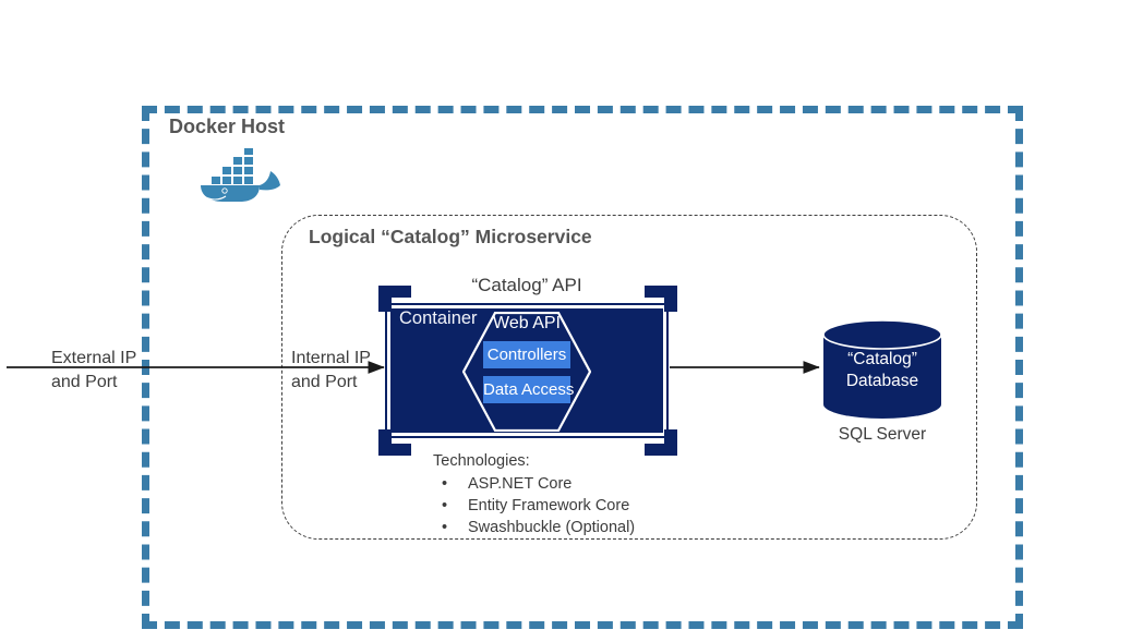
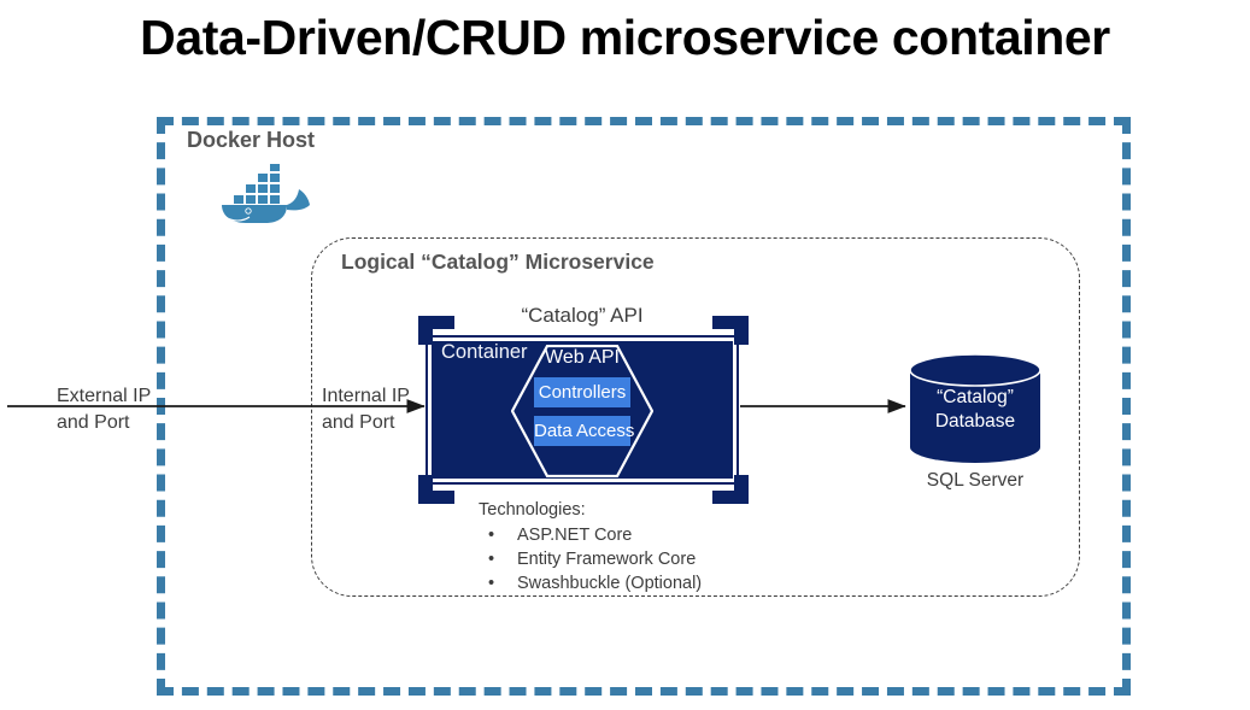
+ Data-Driven/CRUD microservice container
  Docker Host
  Logical “Catalog” Microservice
  “Catalog” API
  Container
  Web API
  Controllers
  Data Access
  Technologies:
  •
  ASP.NET Core
  •
  Entity Framework Core
  •
  Swashbuckle (Optional)
  “Catalog”
  Database
  SQL Server
  External IP
  and Port
  Internal IP
  and Port
